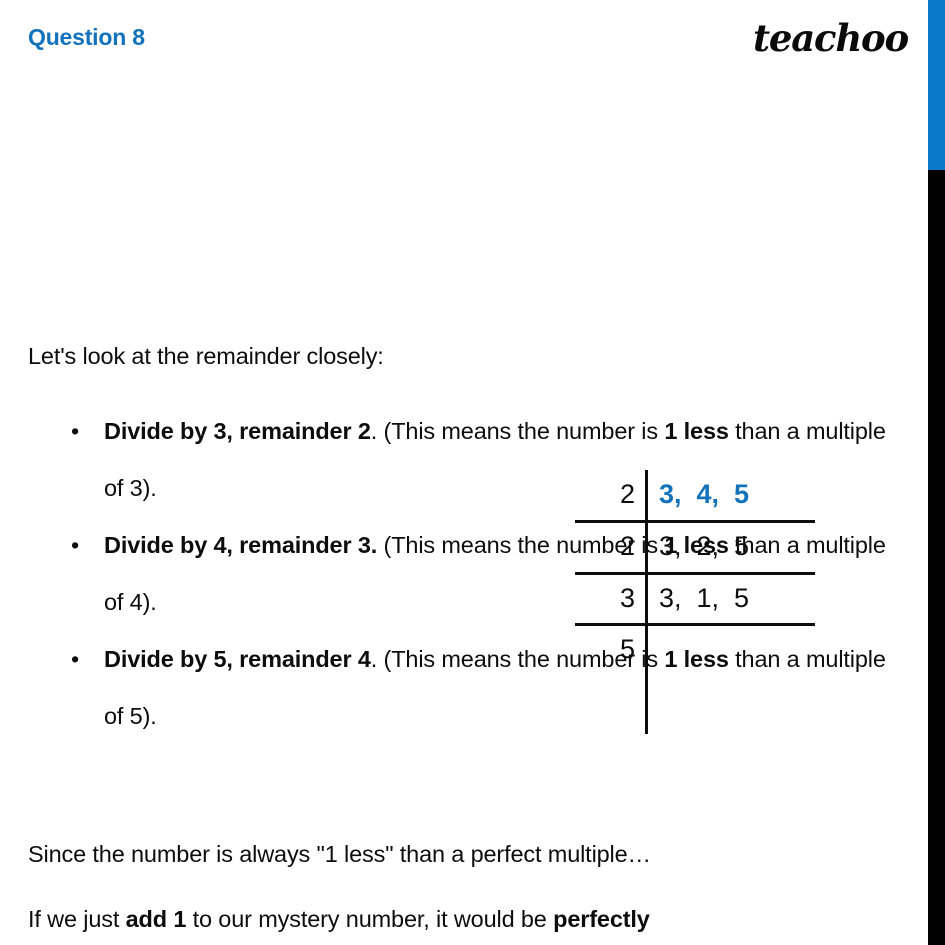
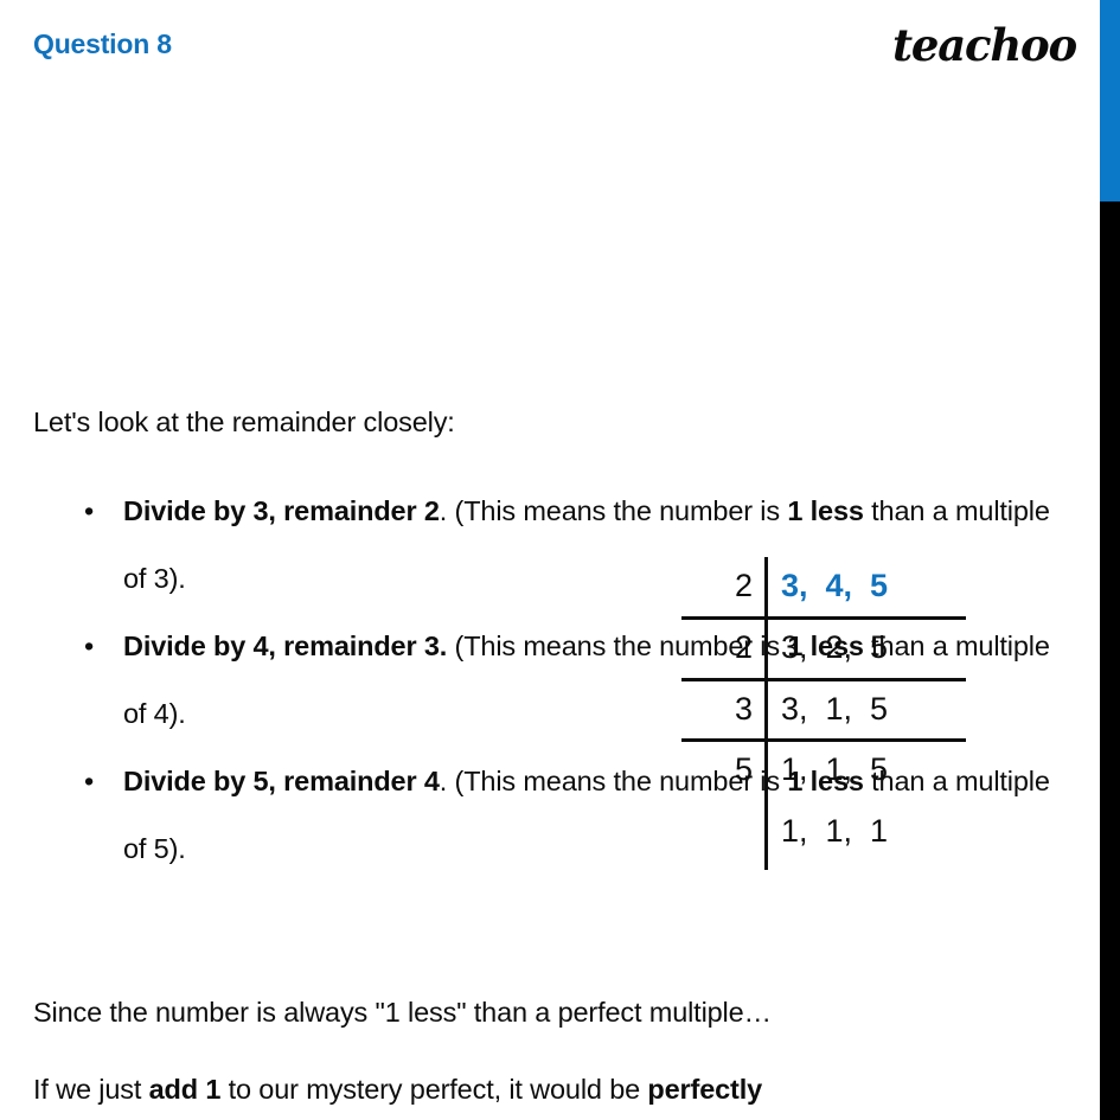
  Question 8
  teachoo
  Let's look at the remainder closely:
  •
  Divide by 3, remainder 2. (This means the number is 1 less than a multiple of 3).
  •
  Divide by 4, remainder 3. (This means the number is 1 less than a multiple of 4).
  •
  Divide by 5, remainder 4. (This means the number is 1 less than a multiple of 5).
  2
  3, 4, 5
  2
  3, 2, 5
  3
  3, 1, 5
  5
+ 1, 1, 5
+ 1, 1, 1
  Since the number is always "1 less" than a perfect multiple…
- If we just add 1 to our mystery number, it would be perfectly
+ If we just add 1 to our mystery perfect, it would be perfectly
